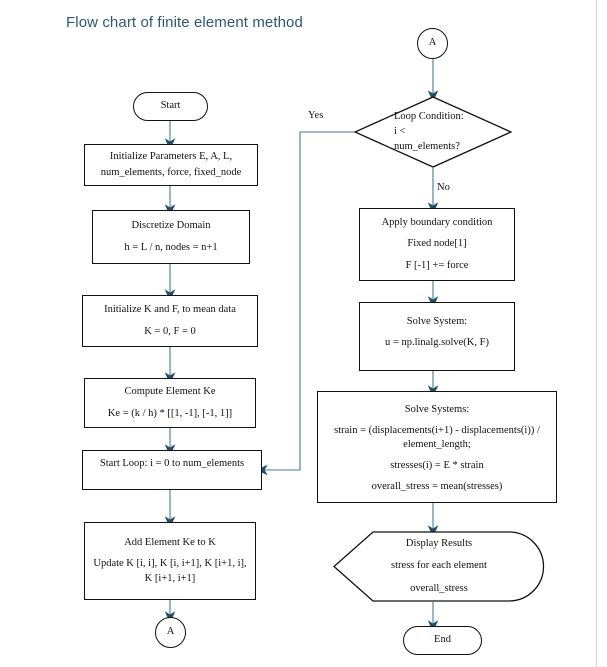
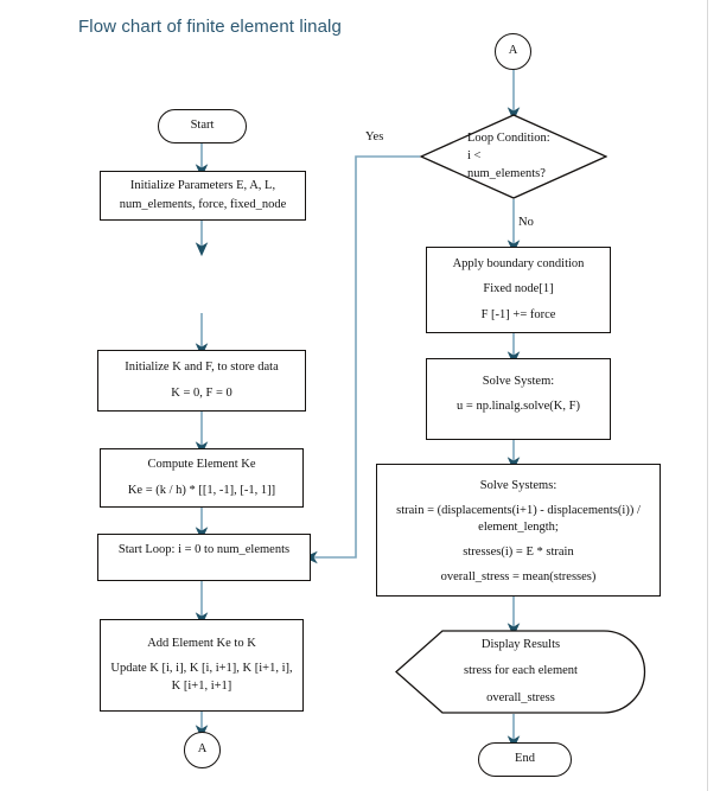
- Flow chart of finite element method
+ Flow chart of finite element linalg
  Yes
  No
  Start
  Initialize Parameters E, A, L,
  num_elements, force, fixed_node
- Discretize Domain
- h = L / n, nodes = n+1
- Initialize K and F, to mean data
+ Initialize K and F, to store data
  K = 0, F = 0
  Compute Element Ke
  Ke = (k / h) * [[1, -1], [-1, 1]]
  Start Loop: i = 0 to num_elements
  Add Element Ke to K
  Update K [i, i], K [i, i+1], K [i+1, i],
  K [i+1, i+1]
  A
  A
  Loop Condition:
  i <
  num_elements?
  Apply boundary condition
  Fixed node[1]
  F [-1] += force
  Solve System:
  u = np.linalg.solve(K, F)
  Solve Systems:
  strain = (displacements(i+1) - displacements(i)) /
  element_length;
  stresses(i) = E * strain
  overall_stress = mean(stresses)
  Display Results
  stress for each element
  overall_stress
  End
